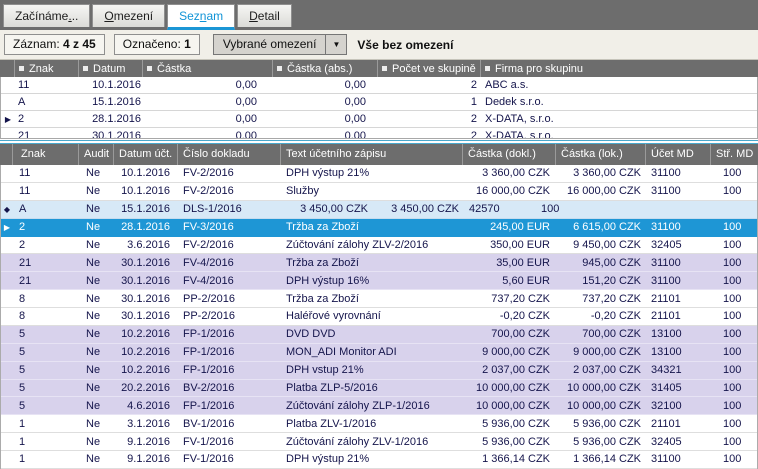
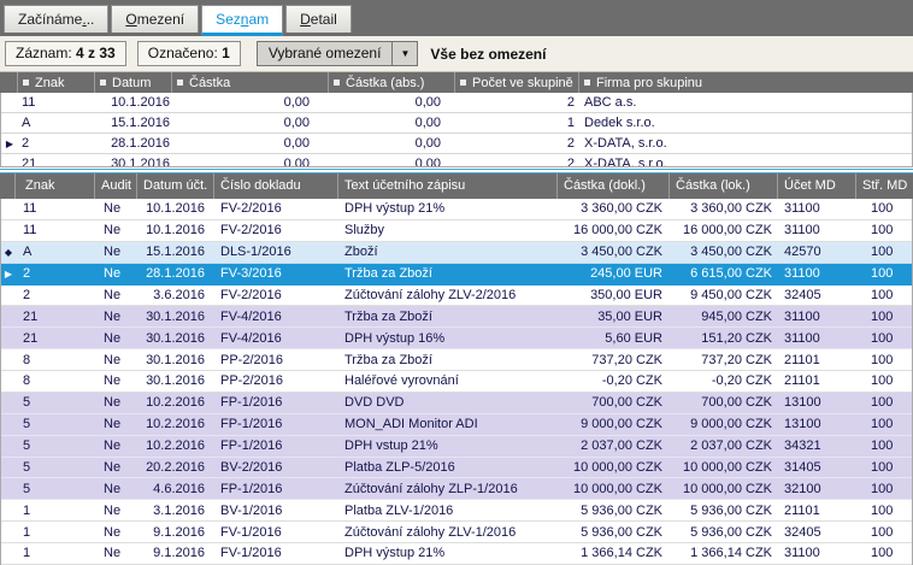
  Začínáme...
  Omezení
  Seznam
  Detail
- Záznam: 4 z 45
+ Záznam: 4 z 33
  Označeno: 1
  Vybrané omezení
  ▼
  Vše bez omezení
  Znak
  Datum
  Částka
  Částka (abs.)
  Počet ve skupině
  Firma pro skupinu
  11
  10.1.2016
  0,00
  0,00
  2
  ABC a.s.
  A
  15.1.2016
  0,00
  0,00
  1
  Dedek s.r.o.
  ▶
  2
  28.1.2016
  0,00
  0,00
  2
  X-DATA, s.r.o.
  21
  30.1.2016
  0,00
  0,00
  2
  X-DATA, s.r.o.
  Znak
  Audit
  Datum účt.
  Číslo dokladu
  Text účetního zápisu
  Částka (dokl.)
  Částka (lok.)
  Účet MD
  Stř. MD
  11
  Ne
  10.1.2016
  FV-2/2016
  DPH výstup 21%
  3 360,00 CZK
  3 360,00 CZK
  31100
  100
  11
  Ne
  10.1.2016
  FV-2/2016
  Služby
  16 000,00 CZK
  16 000,00 CZK
  31100
  100
  ◆
  A
  Ne
  15.1.2016
  DLS-1/2016
+ Zboží
  3 450,00 CZK
  3 450,00 CZK
  42570
  100
  ▶
  2
  Ne
  28.1.2016
  FV-3/2016
  Tržba za Zboží
  245,00 EUR
  6 615,00 CZK
  31100
  100
  2
  Ne
  3.6.2016
  FV-2/2016
  Zúčtování zálohy ZLV-2/2016
  350,00 EUR
  9 450,00 CZK
  32405
  100
  21
  Ne
  30.1.2016
  FV-4/2016
  Tržba za Zboží
  35,00 EUR
  945,00 CZK
  31100
  100
  21
  Ne
  30.1.2016
  FV-4/2016
  DPH výstup 16%
  5,60 EUR
  151,20 CZK
  31100
  100
  8
  Ne
  30.1.2016
  PP-2/2016
  Tržba za Zboží
  737,20 CZK
  737,20 CZK
  21101
  100
  8
  Ne
  30.1.2016
  PP-2/2016
  Haléřové vyrovnání
  -0,20 CZK
  -0,20 CZK
  21101
  100
  5
  Ne
  10.2.2016
  FP-1/2016
  DVD DVD
  700,00 CZK
  700,00 CZK
  13100
  100
  5
  Ne
  10.2.2016
  FP-1/2016
  MON_ADI Monitor ADI
  9 000,00 CZK
  9 000,00 CZK
  13100
  100
  5
  Ne
  10.2.2016
  FP-1/2016
  DPH vstup 21%
  2 037,00 CZK
  2 037,00 CZK
  34321
  100
  5
  Ne
  20.2.2016
  BV-2/2016
  Platba ZLP-5/2016
  10 000,00 CZK
  10 000,00 CZK
  31405
  100
  5
  Ne
  4.6.2016
  FP-1/2016
  Zúčtování zálohy ZLP-1/2016
  10 000,00 CZK
  10 000,00 CZK
  32100
  100
  1
  Ne
  3.1.2016
  BV-1/2016
  Platba ZLV-1/2016
  5 936,00 CZK
  5 936,00 CZK
  21101
  100
  1
  Ne
  9.1.2016
  FV-1/2016
  Zúčtování zálohy ZLV-1/2016
  5 936,00 CZK
  5 936,00 CZK
  32405
  100
  1
  Ne
  9.1.2016
  FV-1/2016
  DPH výstup 21%
  1 366,14 CZK
  1 366,14 CZK
  31100
  100
